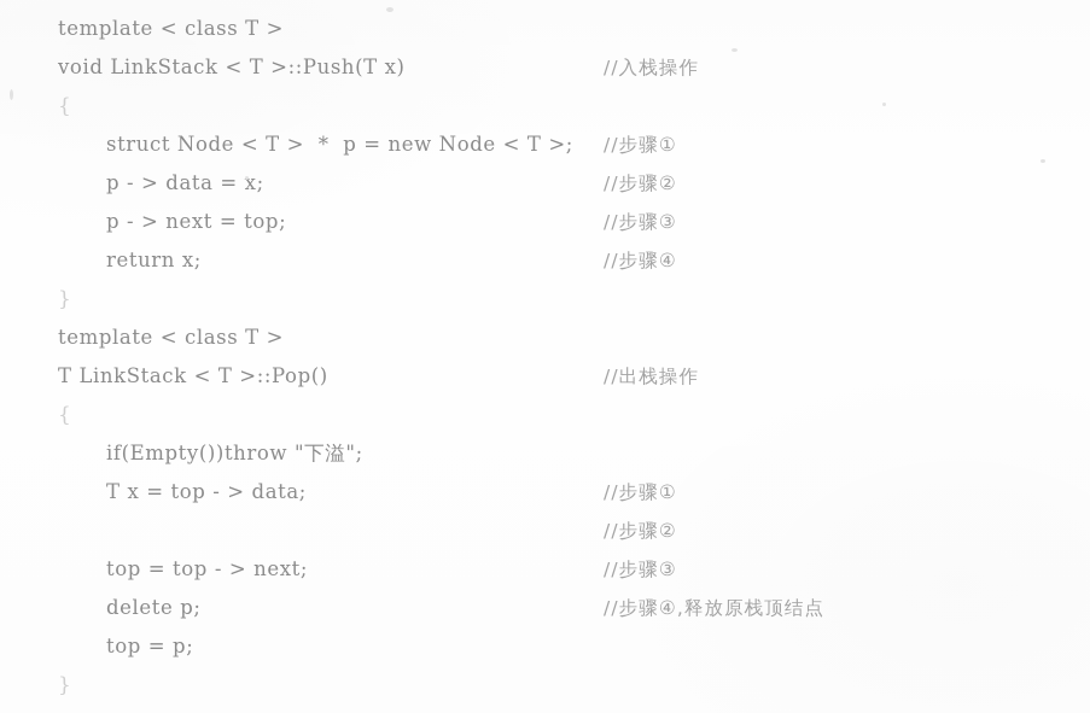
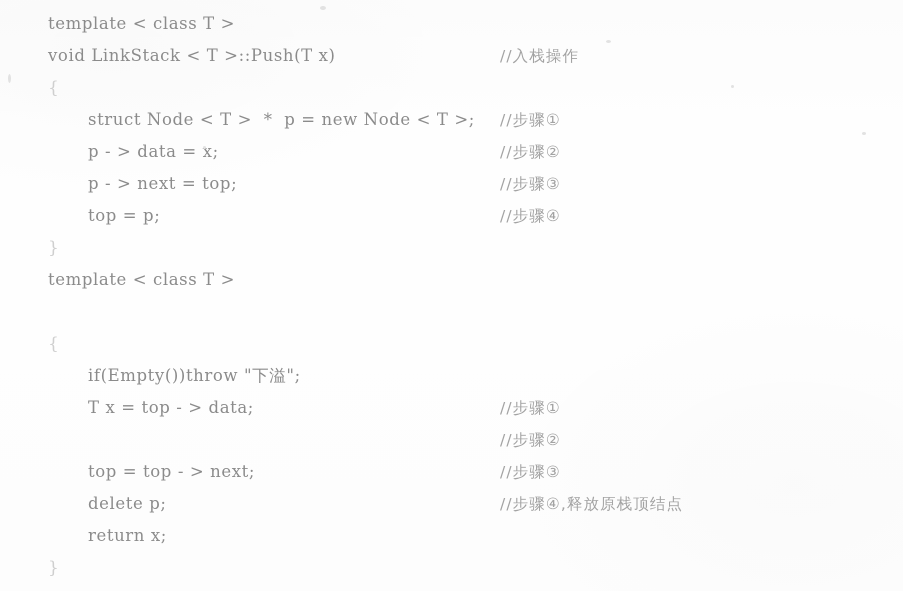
  template < class T >
  void LinkStack < T >::Push(T x)
  //入栈操作
  {
  struct Node < T > * p = new Node < T >;
  //步骤①
  p - > data = x;
  //步骤②
  p - > next = top;
  //步骤③
- return x;
+ top = p;
  //步骤④
  }
  template < class T >
- T LinkStack < T >::Pop()
- //出栈操作
  {
  if(Empty())throw "下溢";
  T x = top - > data;
  //步骤①
  //步骤②
  top = top - > next;
  //步骤③
  delete p;
  //步骤④,释放原栈顶结点
- top = p;
+ return x;
  }
